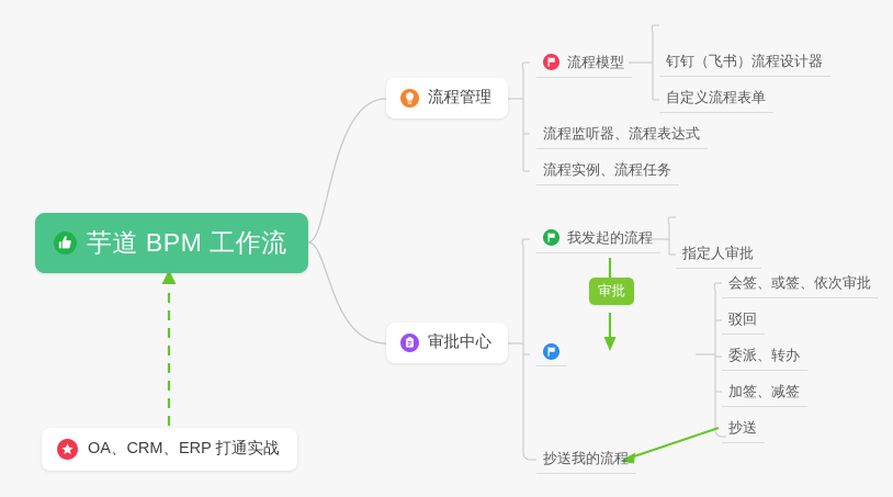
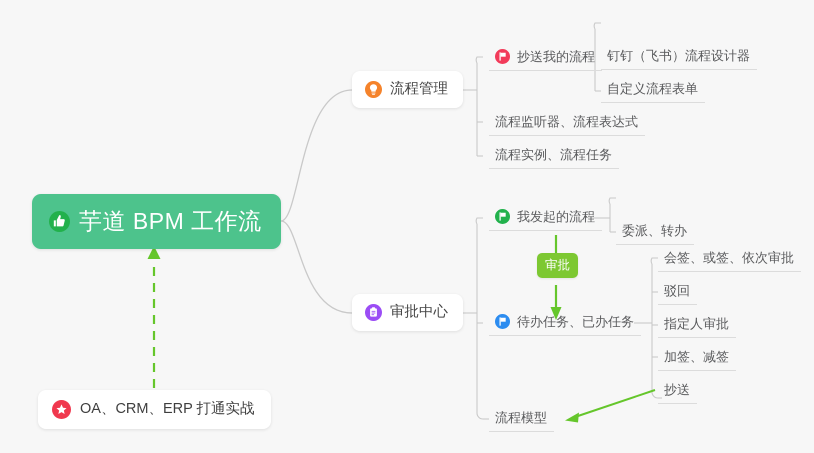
  芋道 BPM 工作流
  流程管理
  审批中心
- 流程模型
+ 抄送我的流程
  钉钉（飞书）流程设计器
  自定义流程表单
  流程监听器、流程表达式
  流程实例、流程任务
  我发起的流程
- 指定人审批
+ 委派、转办
+ 待办任务、已办任务
  会签、或签、依次审批
  驳回
- 委派、转办
+ 指定人审批
  加签、减签
  抄送
- 抄送我的流程
+ 流程模型
  审批
  OA、CRM、ERP 打通实战
